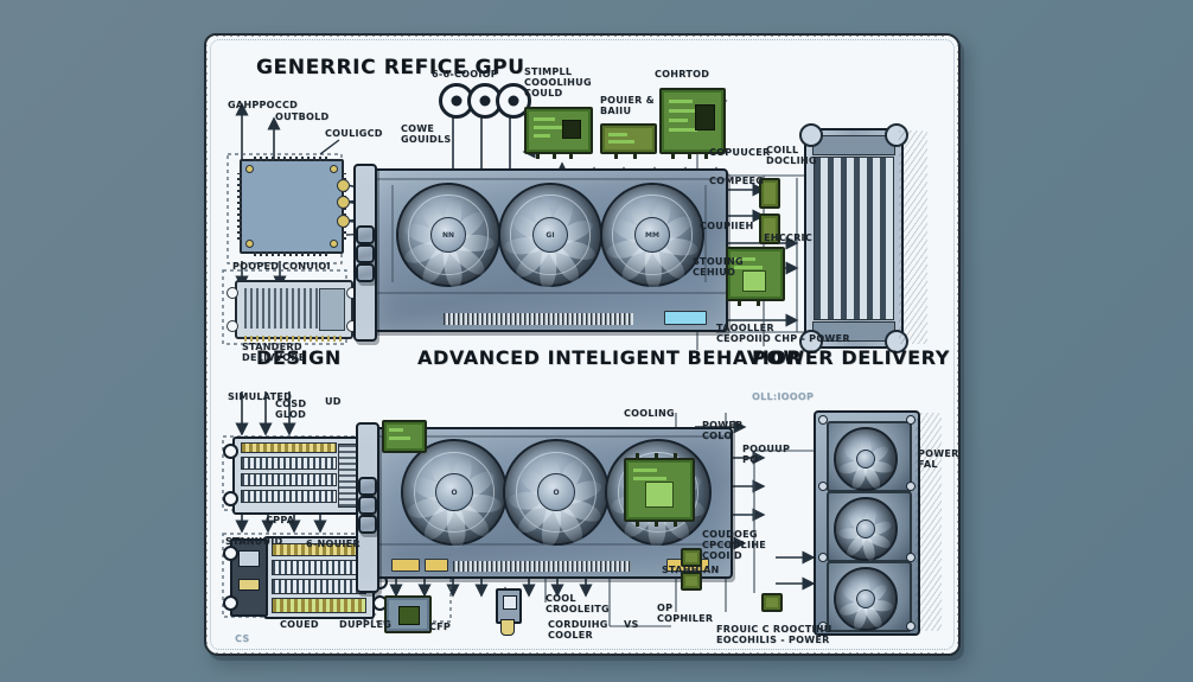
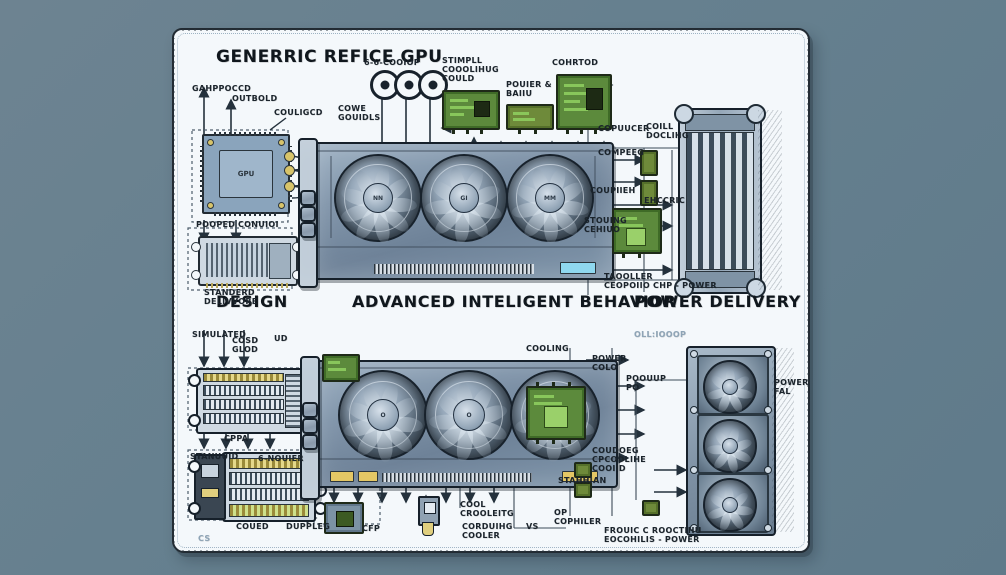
+ GPU
  GENERRIC REFICE GPU
  DESIGN
  ADVANCED INTELIGENT BEHAVIOR
  POWER DELIVERY
  GAHPPOCCD
  OUTBOLD
  COULIGCD
  POOPED
  CONUIOI
  STANDERD
  DELIVVORE
  6-6-COOIOP
  COWE
  GOUIDLS
  STIMPLL
  COOOLIHUG
  COULD
  POUIER &
  BAIIU
  COHRTOD
  COPUUCER
  COMPEEG
  COILL
  DOCLIHG
  COUPIIEH
  EHCCRIC
  STOUING
  CEHIUO
  TAOOLLER
  CEOPOIIO CHP - POWER
  SIMULATED
  COSD
  GLOD
  UD
  CPPA
  STANUUID
  6-NOUIER
  COUED
  DUPPLEG
  CS
  COOL
  CROOLEITG
  CORDUIHG
  COOLER
  CFP
  OP
  COPHILER
  COOLING
  POWER
  COLO
  POOUUP
  PO
  COUDOEG
  CPCODLIHE
  COOIID
  STAHHIAN
  POWER
  FAL
  FROUIC C ROOCTIHU
  EOCOHILIS - POWER
  VS
  OLL:IOOOP
